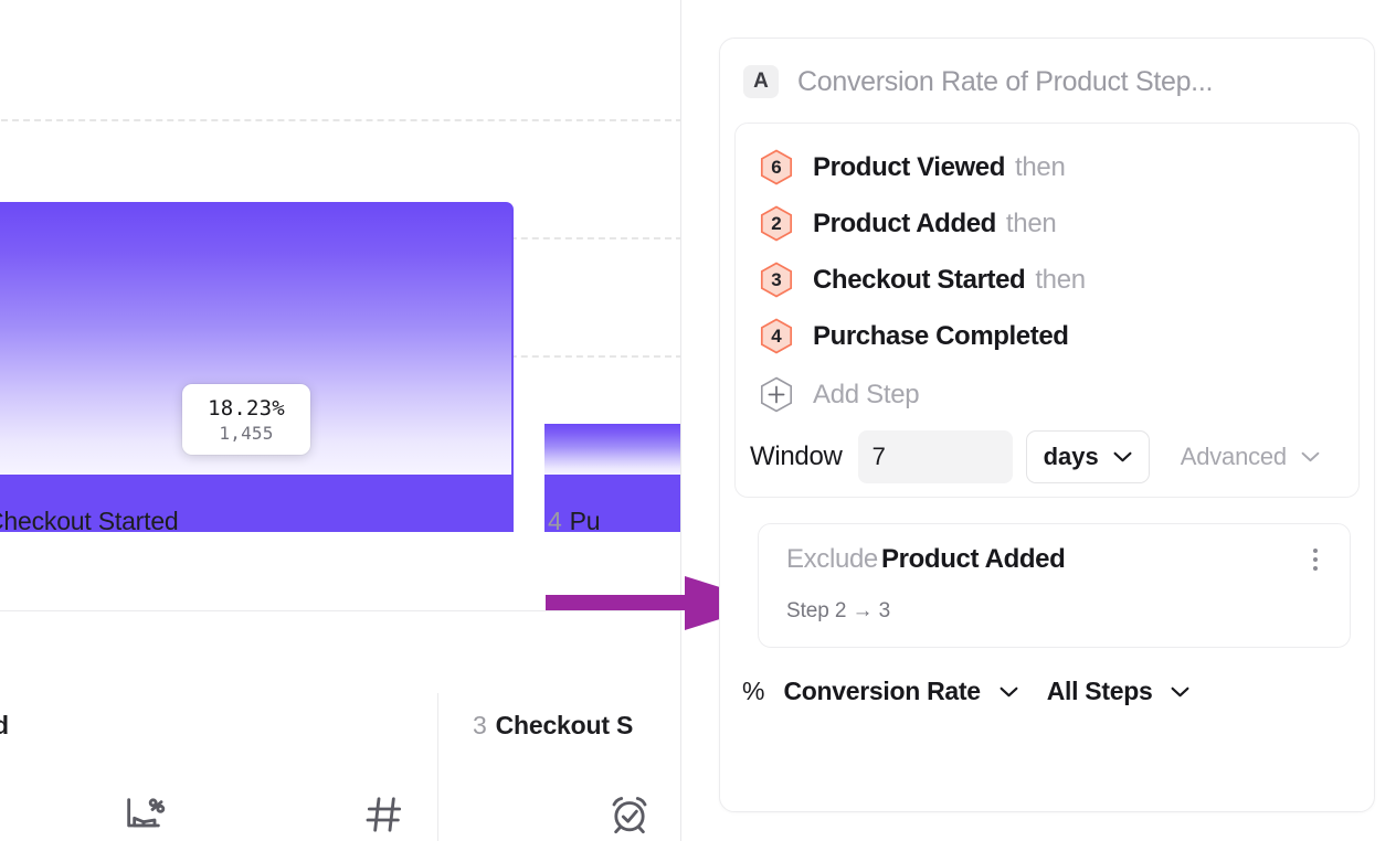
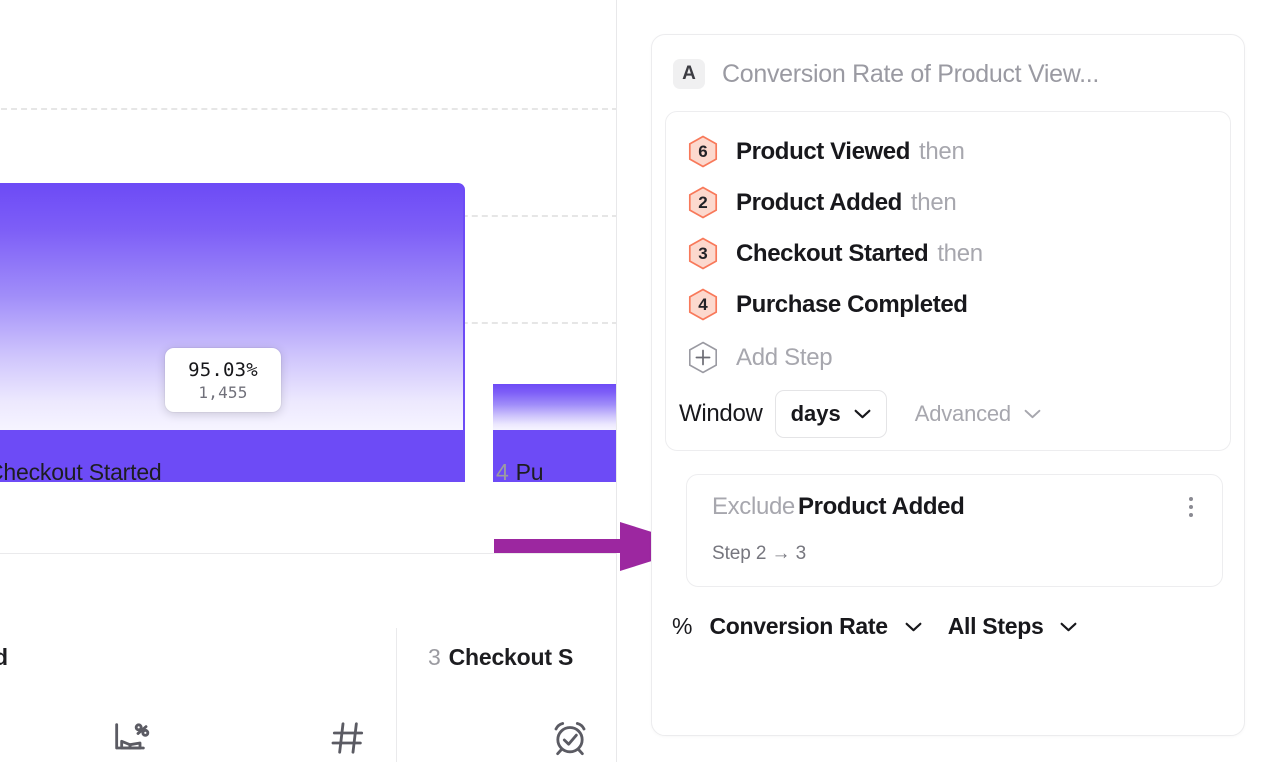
  heckout Started
  4 Pu
- 18.23%
+ 95.03%
  1,455
  d
  3 Checkout S
  A
- Conversion Rate of Product Step...
+ Conversion Rate of Product View...
  6
  Product Viewed then
  2
  Product Added then
  3
  Checkout Started then
  4
  Purchase Completed
  Add Step
  Window
- 7
  days
  Advanced
  ExcludeProduct Added
  Step 2 → 3
  %
  Conversion Rate
  All Steps
